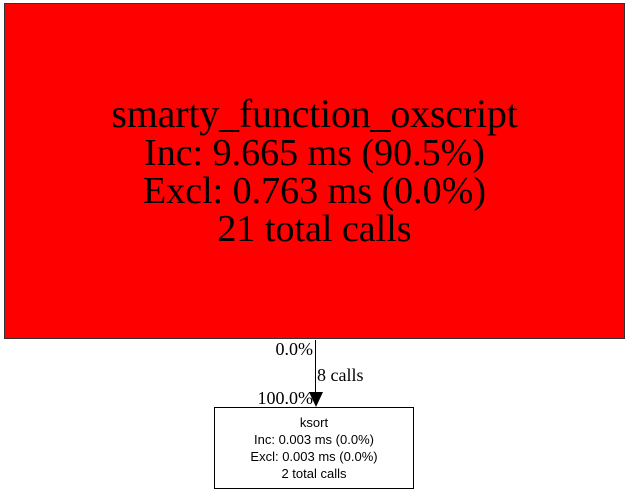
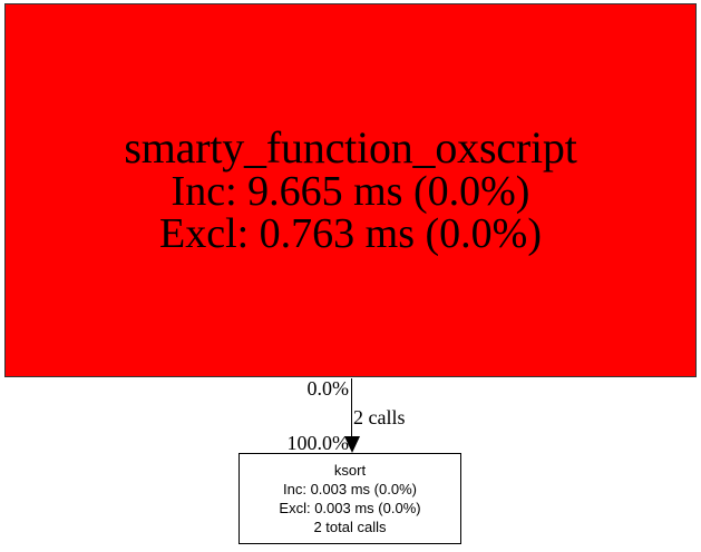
  smarty_function_oxscript
- Inc: 9.665 ms (90.5%)
+ Inc: 9.665 ms (0.0%)
  Excl: 0.763 ms (0.0%)
- 21 total calls
  0.0%
- 8 calls
+ 2 calls
  100.0%
  ksort
  Inc: 0.003 ms (0.0%)
  Excl: 0.003 ms (0.0%)
  2 total calls
